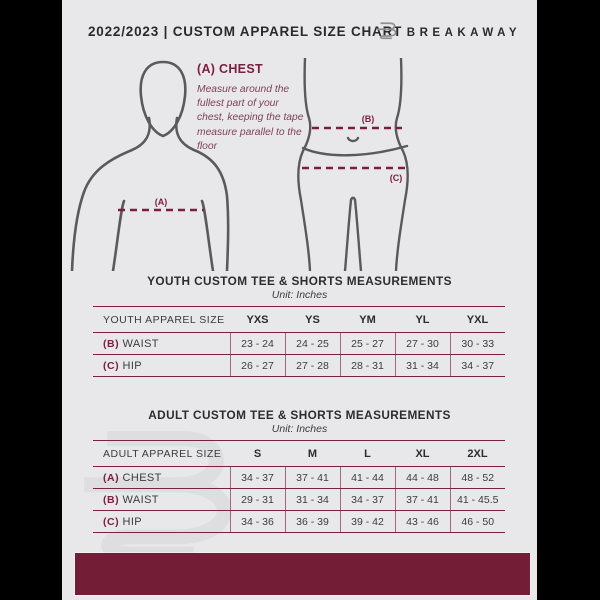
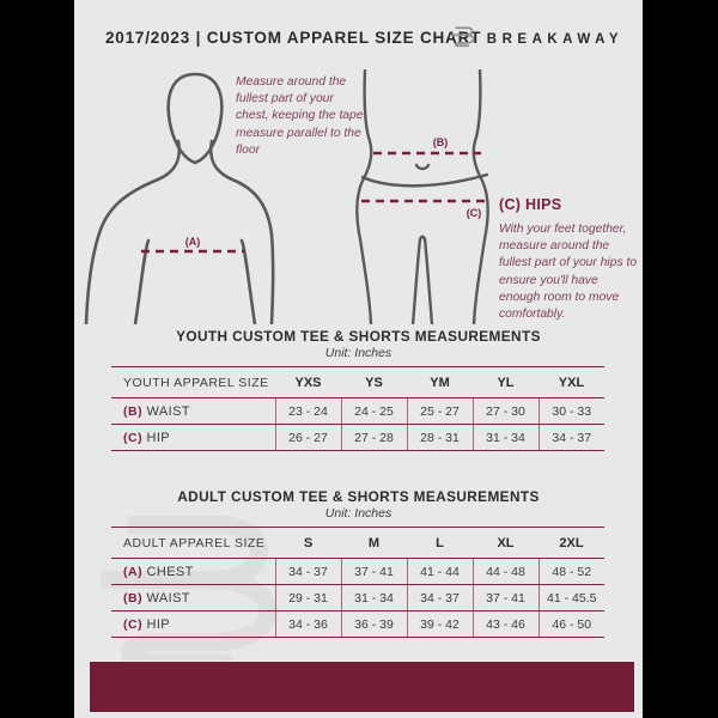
- 2022/2023 | CUSTOM APPAREL SIZE CHART
+ 2017/2023 | CUSTOM APPAREL SIZE CHART
  BREAKAWAY
  (A)
- (A) CHEST
  Measure around the fullest part of your chest, keeping the tape measure parallel to the floor
  (B)
  (C)
+ (C) HIPS
+ With your feet together, measure around the fullest part of your hips to ensure you'll have enough room to move comfortably.
  YOUTH CUSTOM TEE & SHORTS MEASUREMENTS
  Unit: Inches
  YOUTH APPAREL SIZE	YXS	YS	YM	YL	YXL
  (B) WAIST	23 - 24	24 - 25	25 - 27	27 - 30	30 - 33
  (C) HIP	26 - 27	27 - 28	28 - 31	31 - 34	34 - 37
  ADULT CUSTOM TEE & SHORTS MEASUREMENTS
  Unit: Inches
  ADULT APPAREL SIZE	S	M	L	XL	2XL
  (A) CHEST	34 - 37	37 - 41	41 - 44	44 - 48	48 - 52
  (B) WAIST	29 - 31	31 - 34	34 - 37	37 - 41	41 - 45.5
  (C) HIP	34 - 36	36 - 39	39 - 42	43 - 46	46 - 50
